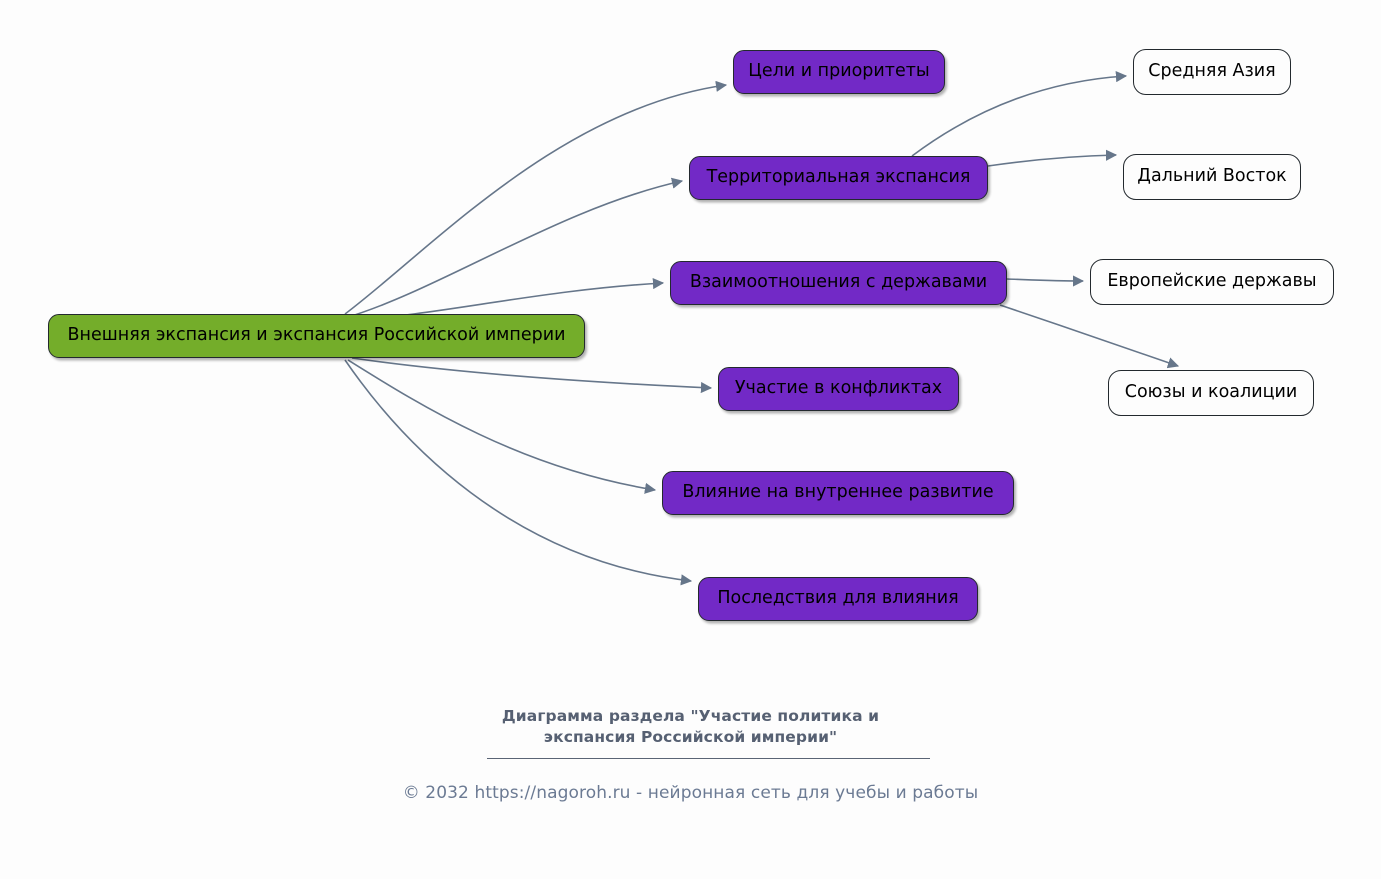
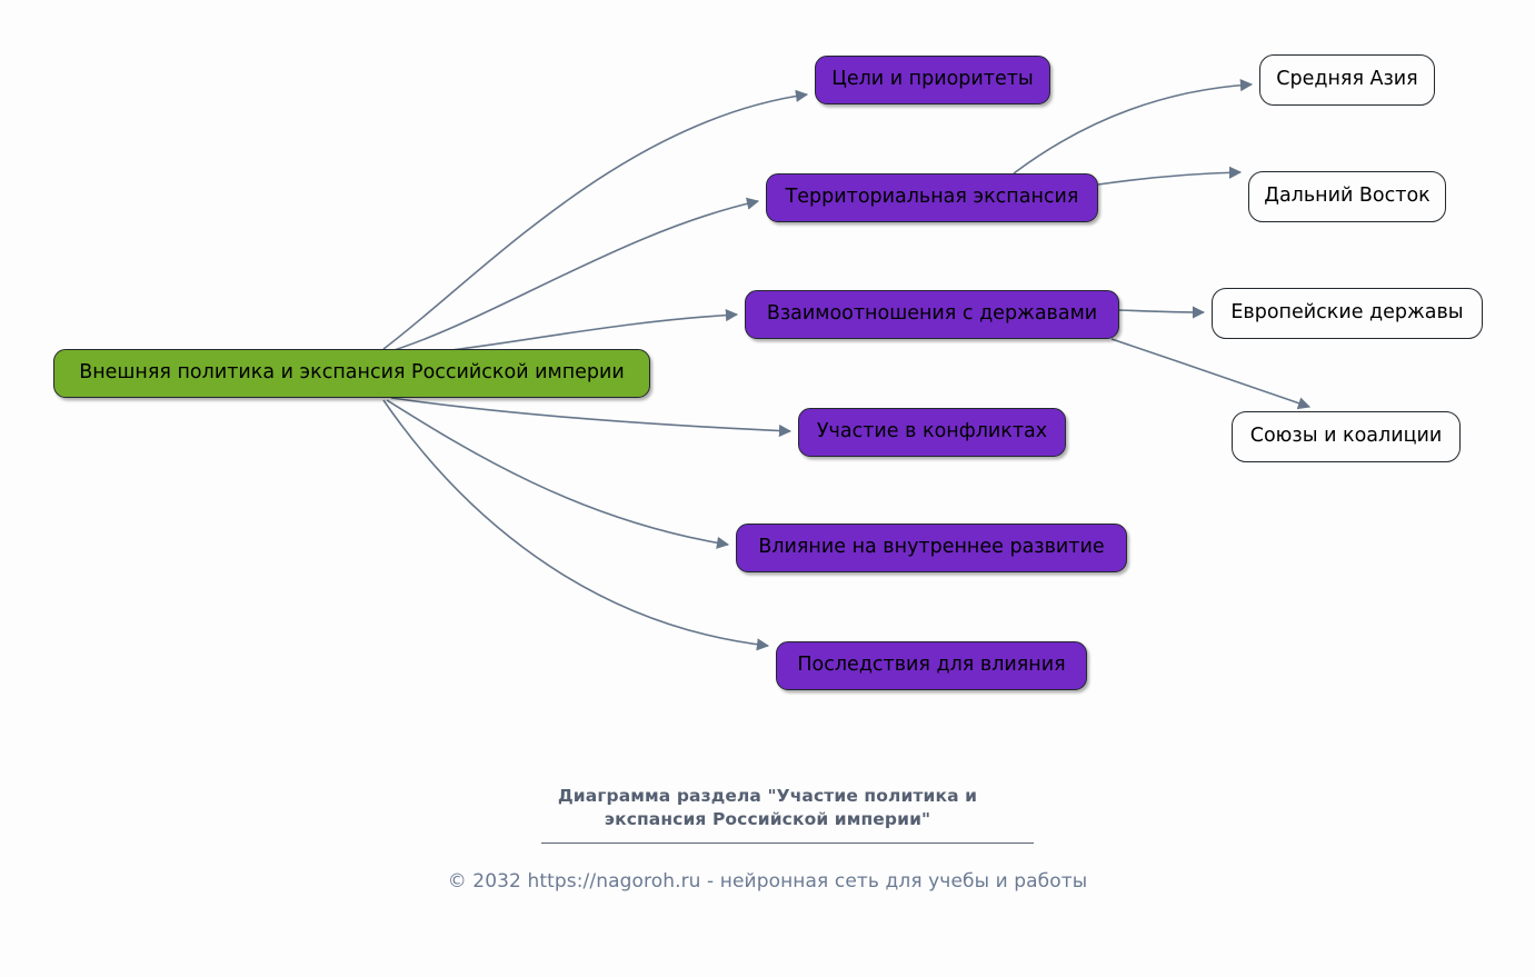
- Внешняя экспансия и экспансия Российской империи
+ Внешняя политика и экспансия Российской империи
  Цели и приоритеты
  Территориальная экспансия
  Взаимоотношения с державами
  Участие в конфликтах
  Влияние на внутреннее развитие
  Последствия для влияния
  Средняя Азия
  Дальний Восток
  Европейские державы
  Союзы и коалиции
  Диаграмма раздела "Участие политика и
  экспансия Российской империи"
  © 2032 https://nagoroh.ru - нейронная сеть для учебы и работы
